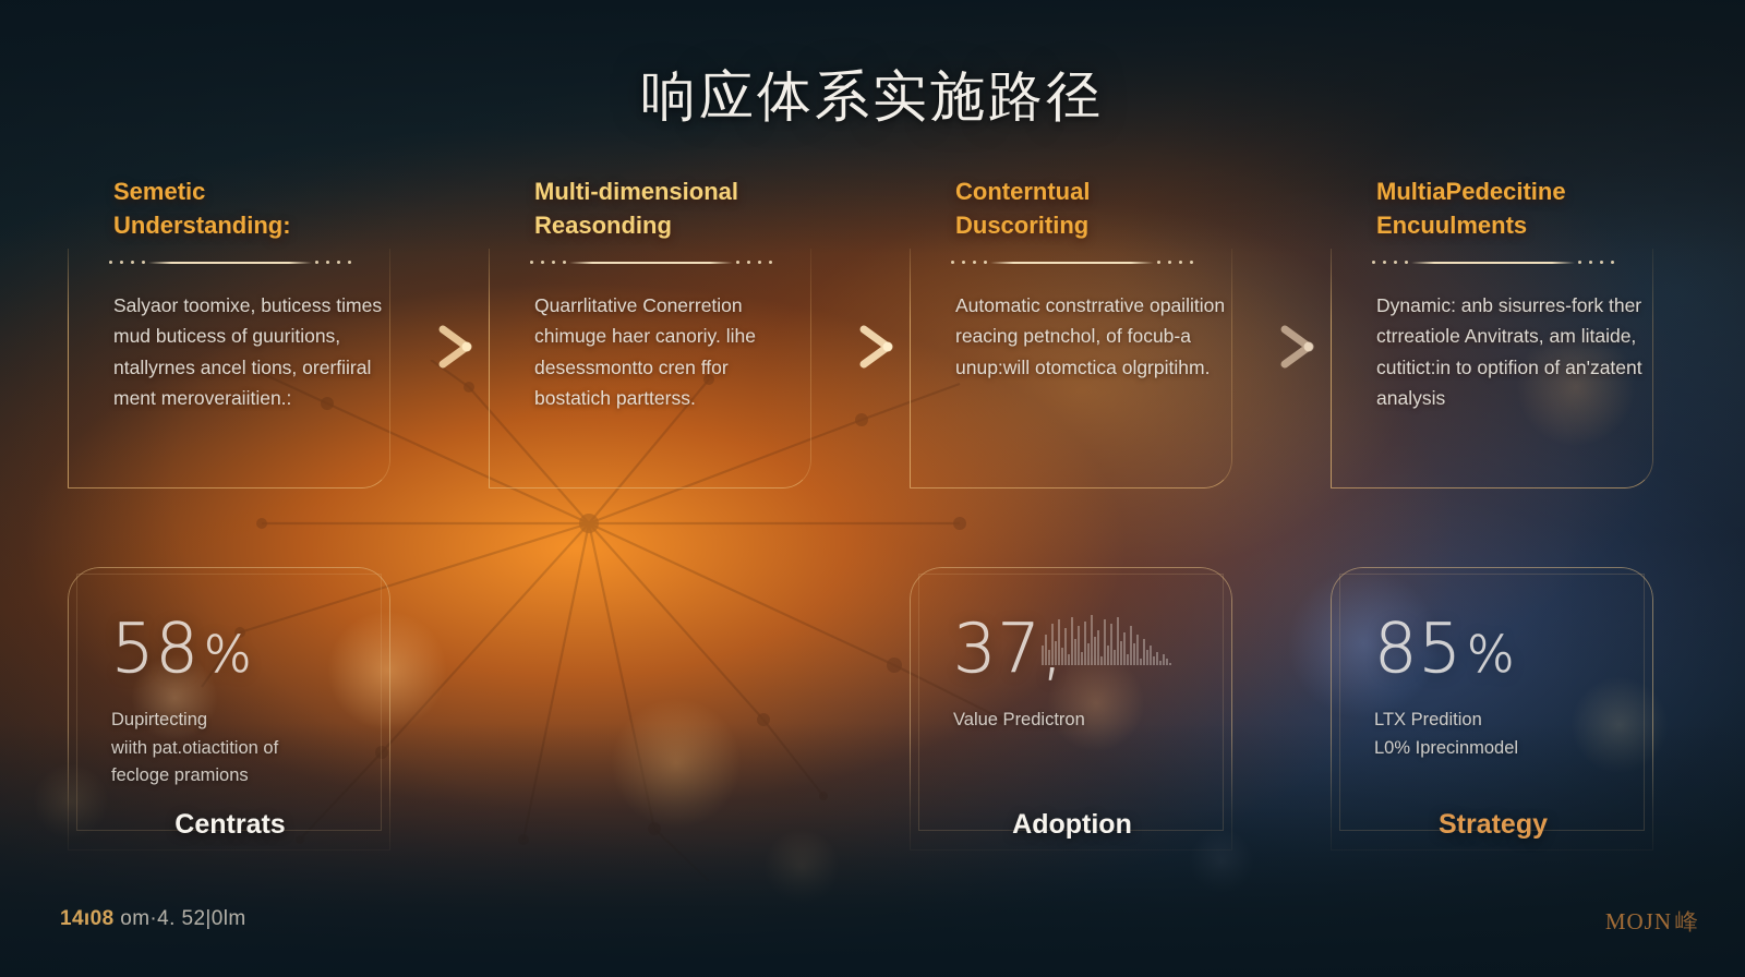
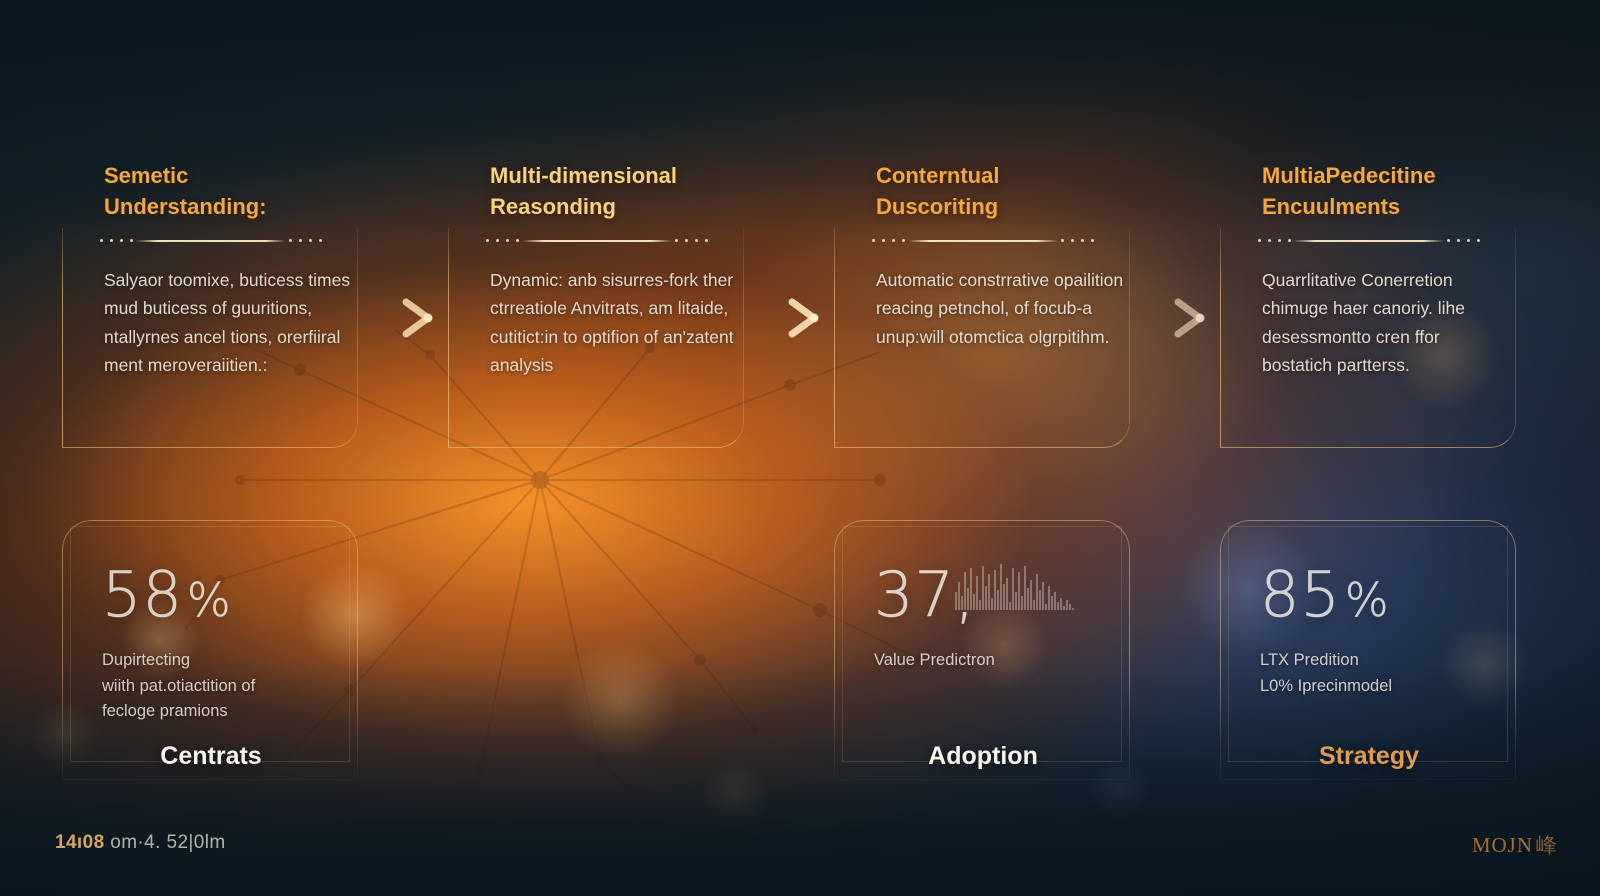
- 响应体系实施路径
  Semetic
  Understanding:
  Salyaor toomixe, buticess times mud buticess of guuritions, ntallyrnes ancel tions, orerfiiral ment meroveraiitien.:
  Multi-dimensional
  Reasonding
- Quarrlitative Conerretion chimuge haer canoriy. lihe desessmontto cren ffor bostatich partterss.
+ Dynamic: anb sisurres-fork ther ctrreatiole Anvitrats, am litaide, cutitict:in to optifion of an'zatent analysis
  Conterntual
  Duscoriting
  Automatic constrrative opailition reacing petnchol, of focub-a unup:will otomctica olgrpitihm.
  MultiaPedecitine
  Encuulments
- Dynamic: anb sisurres-fork ther ctrreatiole Anvitrats, am litaide, cutitict:in to optifion of an'zatent analysis
+ Quarrlitative Conerretion chimuge haer canoriy. lihe desessmontto cren ffor bostatich partterss.
  58%
  Dupirtecting
  wiith pat.otiactition of
  fecloge pramions
  Centrats
  37,
  Value Predictron
  Adoption
  85%
  LTX Predition
  L0% Iprecinmodel
  Strategy
  14ı08 om·4. 52|0lm
  MOJN 峰
